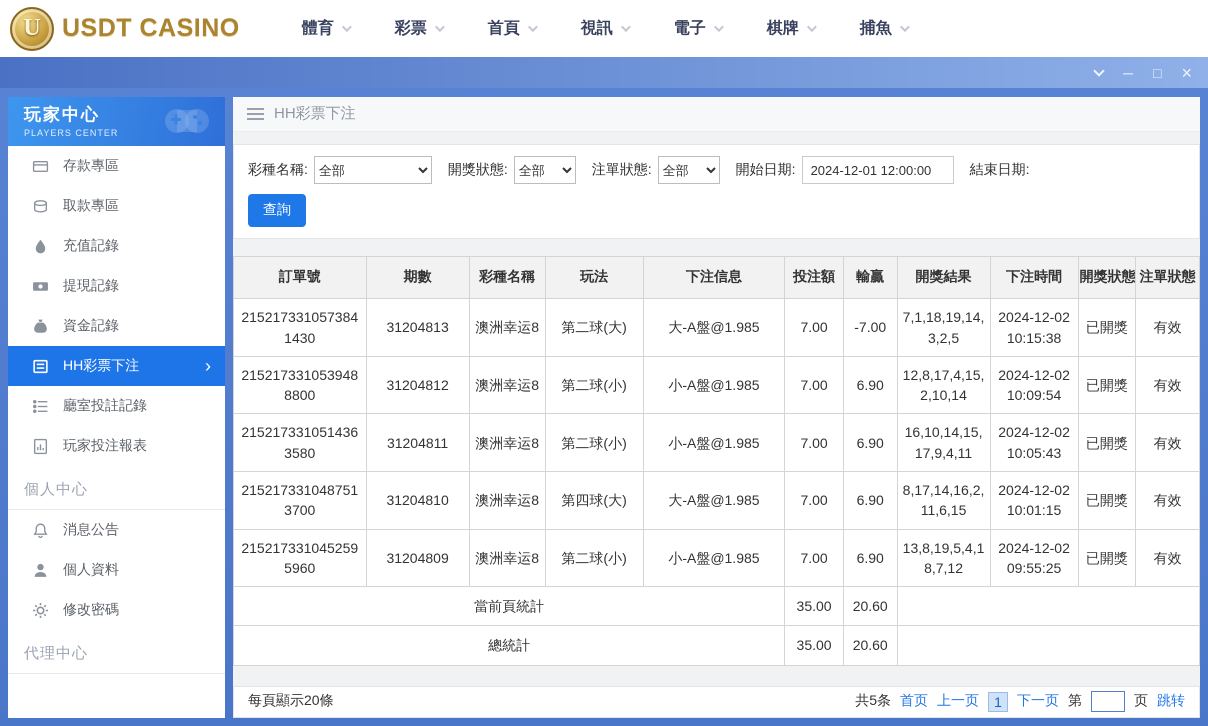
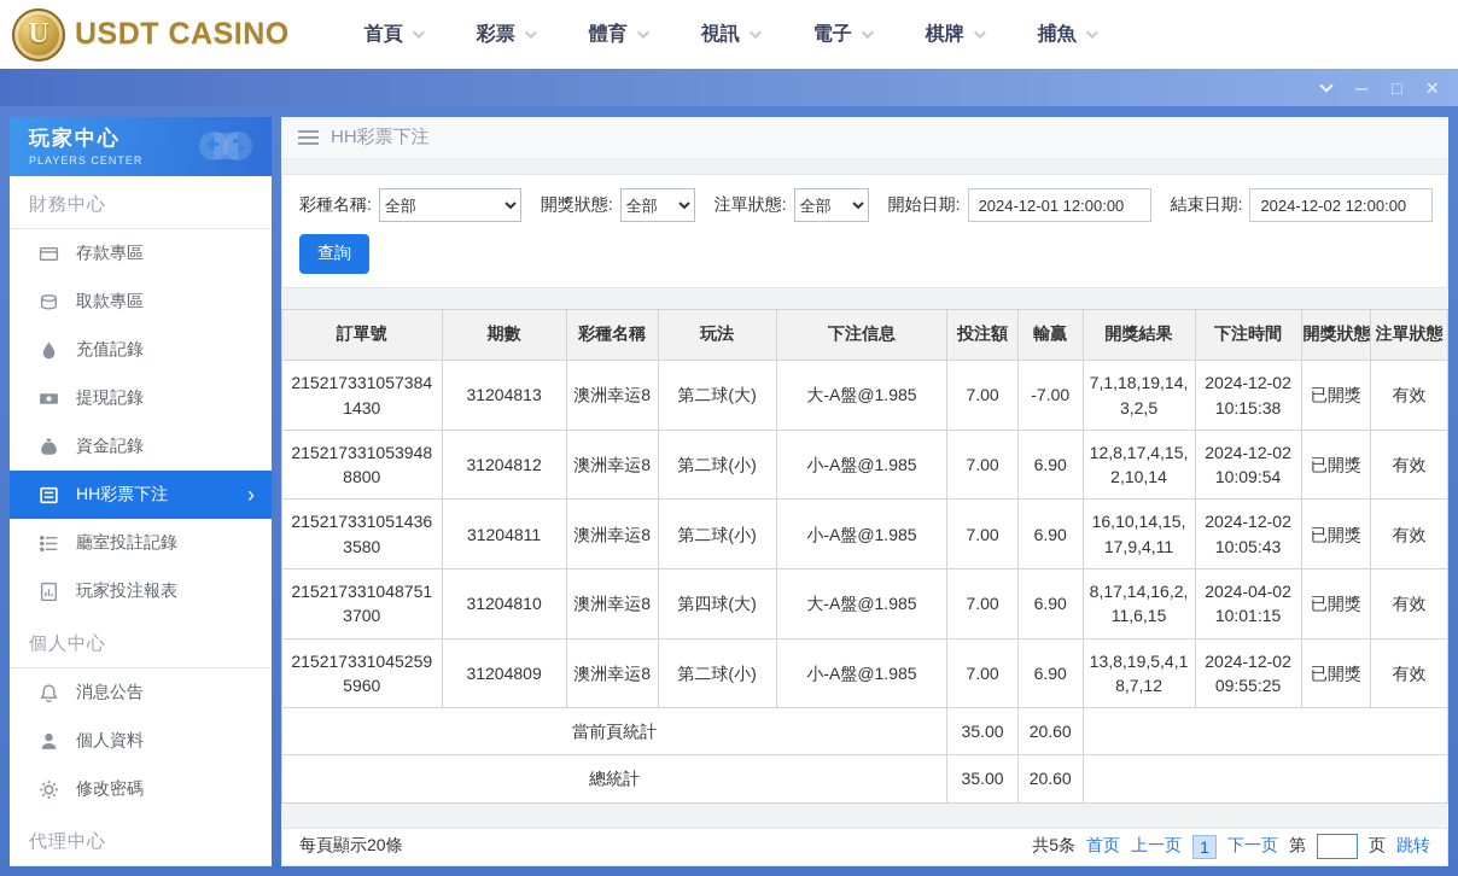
  U
  USDT CASINO
- 體育
+ 首頁
  彩票
- 首頁
+ 體育
  視訊
  電子
  棋牌
  捕魚
  ─
  □
  ×
  玩家中心
  PLAYERS CENTER
+ 財務中心
  存款專區
  取款專區
  充值記錄
  提現記錄
  資金記錄
  HH彩票下注
  ›
  廳室投註記錄
  玩家投注報表
  個人中心
  消息公告
  個人資料
  修改密碼
  代理中心
  HH彩票下注
  彩種名稱:
  全部
  開獎狀態:
  全部
  注單狀態:
  全部
  開始日期:
  2024-12-01 12:00:00
  結束日期:
+ 2024-12-02 12:00:00
  查詢
  訂單號	期數	彩種名稱	玩法	下注信息	投注額	輸贏	開獎結果	下注時間	開獎狀態	注單狀態
  2152173310573841430	31204813	澳洲幸运8	第二球(大)	大-A盤@1.985	7.00	-7.00	7,1,18,19,14,3,2,5	2024-12-02 10:15:38	已開獎	有效
  2152173310539488800	31204812	澳洲幸运8	第二球(小)	小-A盤@1.985	7.00	6.90	12,8,17,4,15,2,10,14	2024-12-02 10:09:54	已開獎	有效
  2152173310514363580	31204811	澳洲幸运8	第二球(小)	小-A盤@1.985	7.00	6.90	16,10,14,15,17,9,4,11	2024-12-02 10:05:43	已開獎	有效
- 2152173310487513700	31204810	澳洲幸运8	第四球(大)	大-A盤@1.985	7.00	6.90	8,17,14,16,2,11,6,15	2024-12-02 10:01:15	已開獎	有效
+ 2152173310487513700	31204810	澳洲幸运8	第四球(大)	大-A盤@1.985	7.00	6.90	8,17,14,16,2,11,6,15	2024-04-02 10:01:15	已開獎	有效
  2152173310452595960	31204809	澳洲幸运8	第二球(小)	小-A盤@1.985	7.00	6.90	13,8,19,5,4,18,7,12	2024-12-02 09:55:25	已開獎	有效
  當前頁統計	35.00	20.60
  總統計	35.00	20.60
  每頁顯示20條
  共5条
  首页
  上一页
  1
  下一页
  第
  页
  跳转
